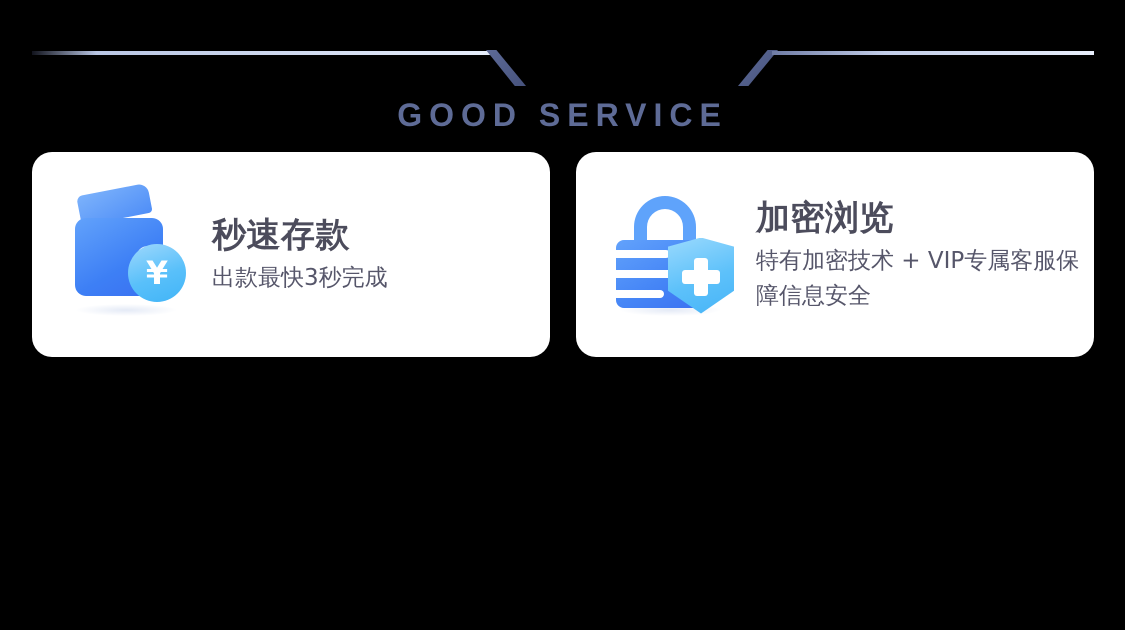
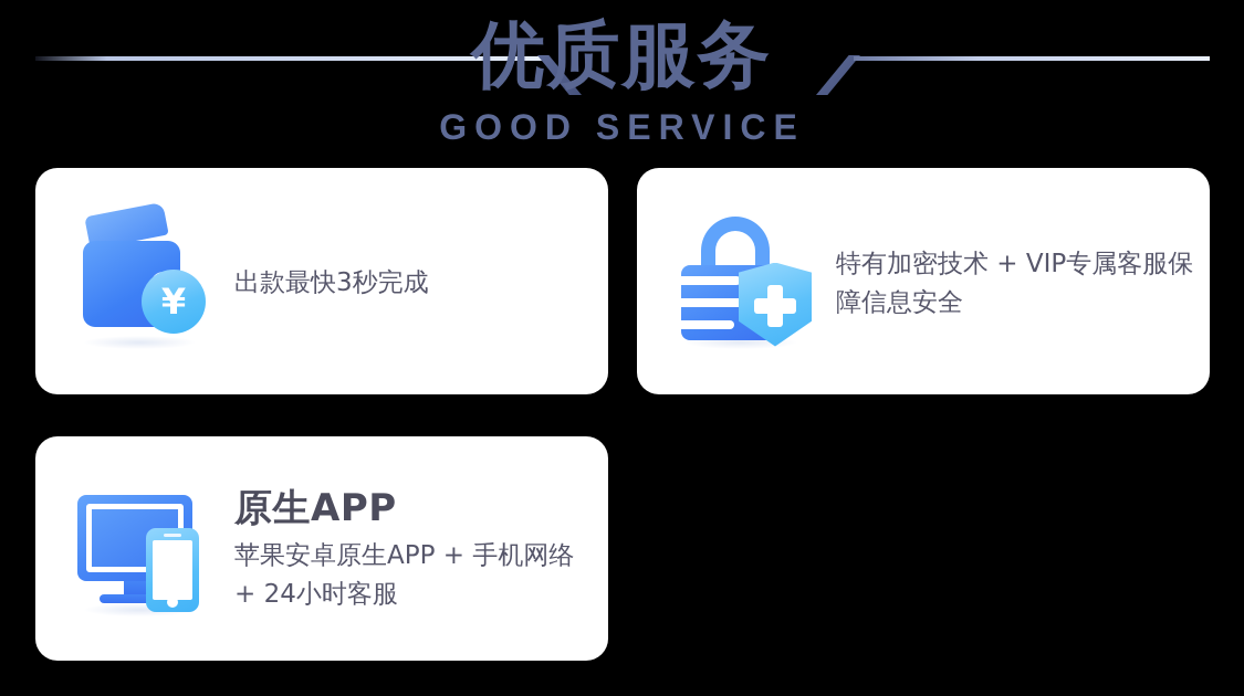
+ 优质服务
  GOOD SERVICE
  ¥
- 秒速存款
  出款最快3秒完成
- 加密浏览
  特有加密技术 + VIP专属客服保障信息安全
+ 原生APP
+ 苹果安卓原生APP + 手机网络 + 24小时客服
